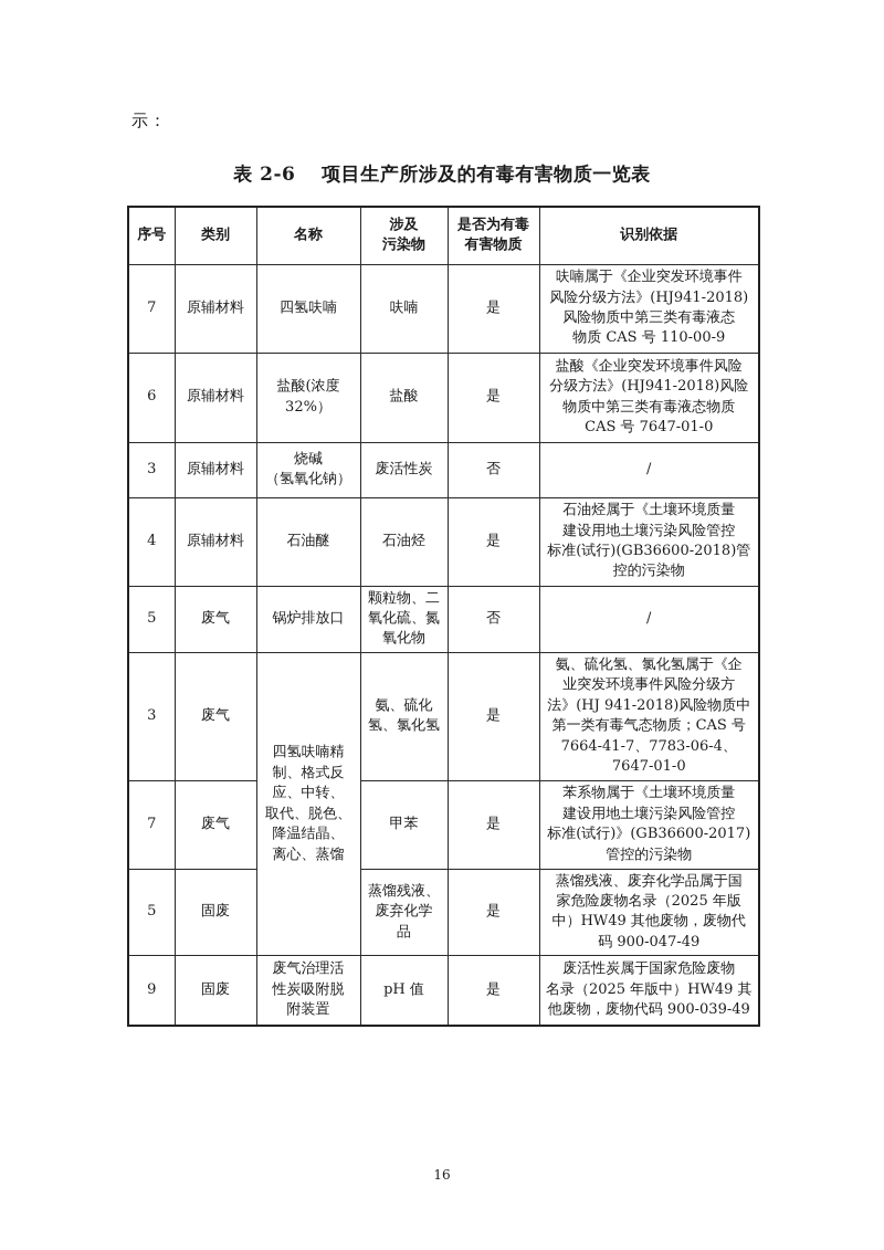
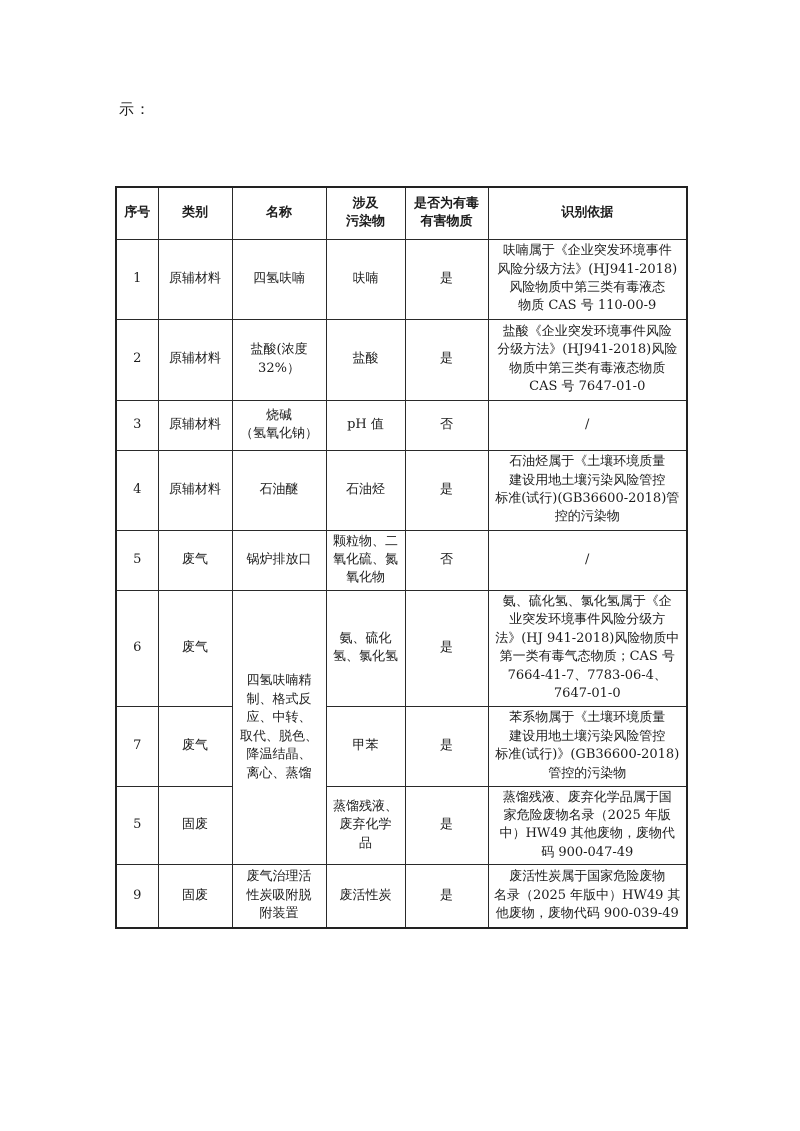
  示：
- 表 2-6 项目生产所涉及的有毒有害物质一览表
  序号	类别	名称	涉及 污染物	是否为有毒 有害物质	识别依据
- 7	原辅材料	四氢呋喃	呋喃	是	呋喃属于《企业突发环境事件 风险分级方法》(HJ941-2018) 风险物质中第三类有毒液态 物质 CAS 号 110-00-9
+ 1	原辅材料	四氢呋喃	呋喃	是	呋喃属于《企业突发环境事件 风险分级方法》(HJ941-2018) 风险物质中第三类有毒液态 物质 CAS 号 110-00-9
- 6	原辅材料	盐酸(浓度 32%）	盐酸	是	盐酸《企业突发环境事件风险 分级方法》(HJ941-2018)风险 物质中第三类有毒液态物质 CAS 号 7647-01-0
+ 2	原辅材料	盐酸(浓度 32%）	盐酸	是	盐酸《企业突发环境事件风险 分级方法》(HJ941-2018)风险 物质中第三类有毒液态物质 CAS 号 7647-01-0
- 3	原辅材料	烧碱 （氢氧化钠）	废活性炭	否	/
+ 3	原辅材料	烧碱 （氢氧化钠）	pH 值	否	/
  4	原辅材料	石油醚	石油烃	是	石油烃属于《土壤环境质量 建设用地土壤污染风险管控 标准(试行)(GB36600-2018)管 控的污染物
  5	废气	锅炉排放口	颗粒物、二 氧化硫、氮 氧化物	否	/
- 3	废气	四氢呋喃精 制、格式反 应、中转、 取代、脱色、 降温结晶、 离心、蒸馏	氨、硫化 氢、氯化氢	是	氨、硫化氢、氯化氢属于《企 业突发环境事件风险分级方 法》(HJ 941-2018)风险物质中 第一类有毒气态物质；CAS 号 7664-41-7、7783-06-4、 7647-01-0
+ 6	废气	四氢呋喃精 制、格式反 应、中转、 取代、脱色、 降温结晶、 离心、蒸馏	氨、硫化 氢、氯化氢	是	氨、硫化氢、氯化氢属于《企 业突发环境事件风险分级方 法》(HJ 941-2018)风险物质中 第一类有毒气态物质；CAS 号 7664-41-7、7783-06-4、 7647-01-0
- 7	废气	甲苯	是	苯系物属于《土壤环境质量 建设用地土壤污染风险管控 标准(试行)》(GB36600-2017) 管控的污染物
+ 7	废气	甲苯	是	苯系物属于《土壤环境质量 建设用地土壤污染风险管控 标准(试行)》(GB36600-2018) 管控的污染物
  5	固废	蒸馏残液、 废弃化学 品	是	蒸馏残液、废弃化学品属于国 家危险废物名录（2025 年版 中）HW49 其他废物，废物代 码 900-047-49
- 9	固废	废气治理活 性炭吸附脱 附装置	pH 值	是	废活性炭属于国家危险废物 名录（2025 年版中）HW49 其 他废物，废物代码 900-039-49
+ 9	固废	废气治理活 性炭吸附脱 附装置	废活性炭	是	废活性炭属于国家危险废物 名录（2025 年版中）HW49 其 他废物，废物代码 900-039-49
- 16
